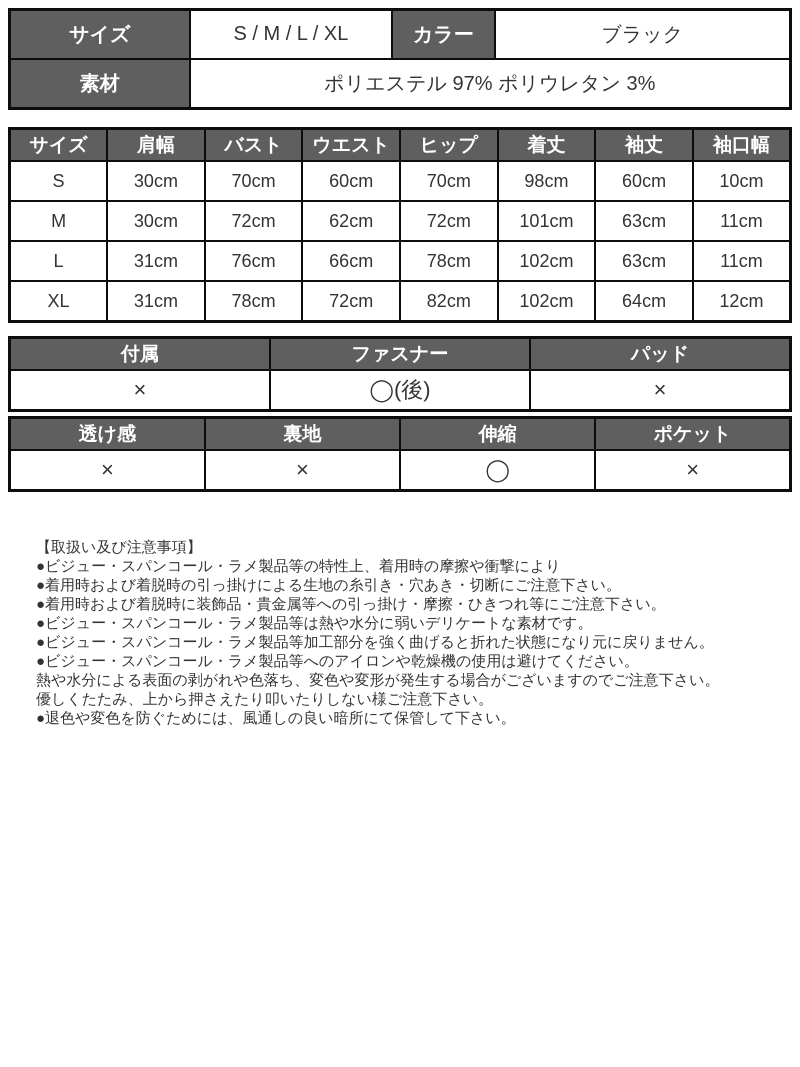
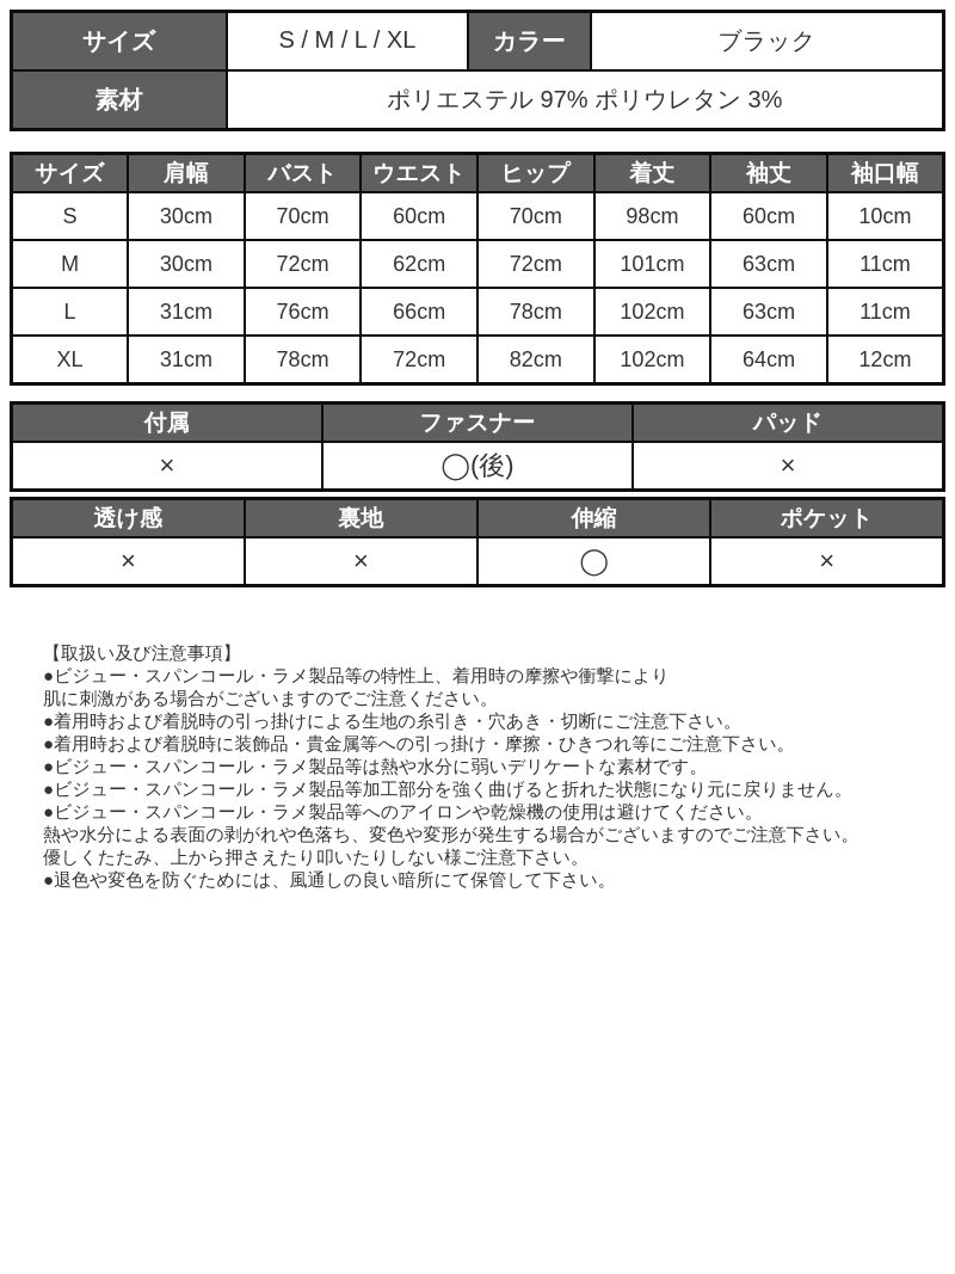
  サイズ	S / M / L / XL	カラー	ブラック
  素材	ポリエステル 97% ポリウレタン 3%
  サイズ	肩幅	バスト	ウエスト	ヒップ	着丈	袖丈	袖口幅
  S	30cm	70cm	60cm	70cm	98cm	60cm	10cm
  M	30cm	72cm	62cm	72cm	101cm	63cm	11cm
  L	31cm	76cm	66cm	78cm	102cm	63cm	11cm
  XL	31cm	78cm	72cm	82cm	102cm	64cm	12cm
  付属	ファスナー	パッド
  ×	◯(後)	×
  透け感	裏地	伸縮	ポケット
  ×	×	◯	×
  【取扱い及び注意事項】
  ●ビジュー・スパンコール・ラメ製品等の特性上、着用時の摩擦や衝撃により
+ 肌に刺激がある場合がございますのでご注意ください。
  ●着用時および着脱時の引っ掛けによる生地の糸引き・穴あき・切断にご注意下さい。
  ●着用時および着脱時に装飾品・貴金属等への引っ掛け・摩擦・ひきつれ等にご注意下さい。
  ●ビジュー・スパンコール・ラメ製品等は熱や水分に弱いデリケートな素材です。
  ●ビジュー・スパンコール・ラメ製品等加工部分を強く曲げると折れた状態になり元に戻りません。
  ●ビジュー・スパンコール・ラメ製品等へのアイロンや乾燥機の使用は避けてください。
  熱や水分による表面の剥がれや色落ち、変色や変形が発生する場合がございますのでご注意下さい。
  優しくたたみ、上から押さえたり叩いたりしない様ご注意下さい。
  ●退色や変色を防ぐためには、風通しの良い暗所にて保管して下さい。
